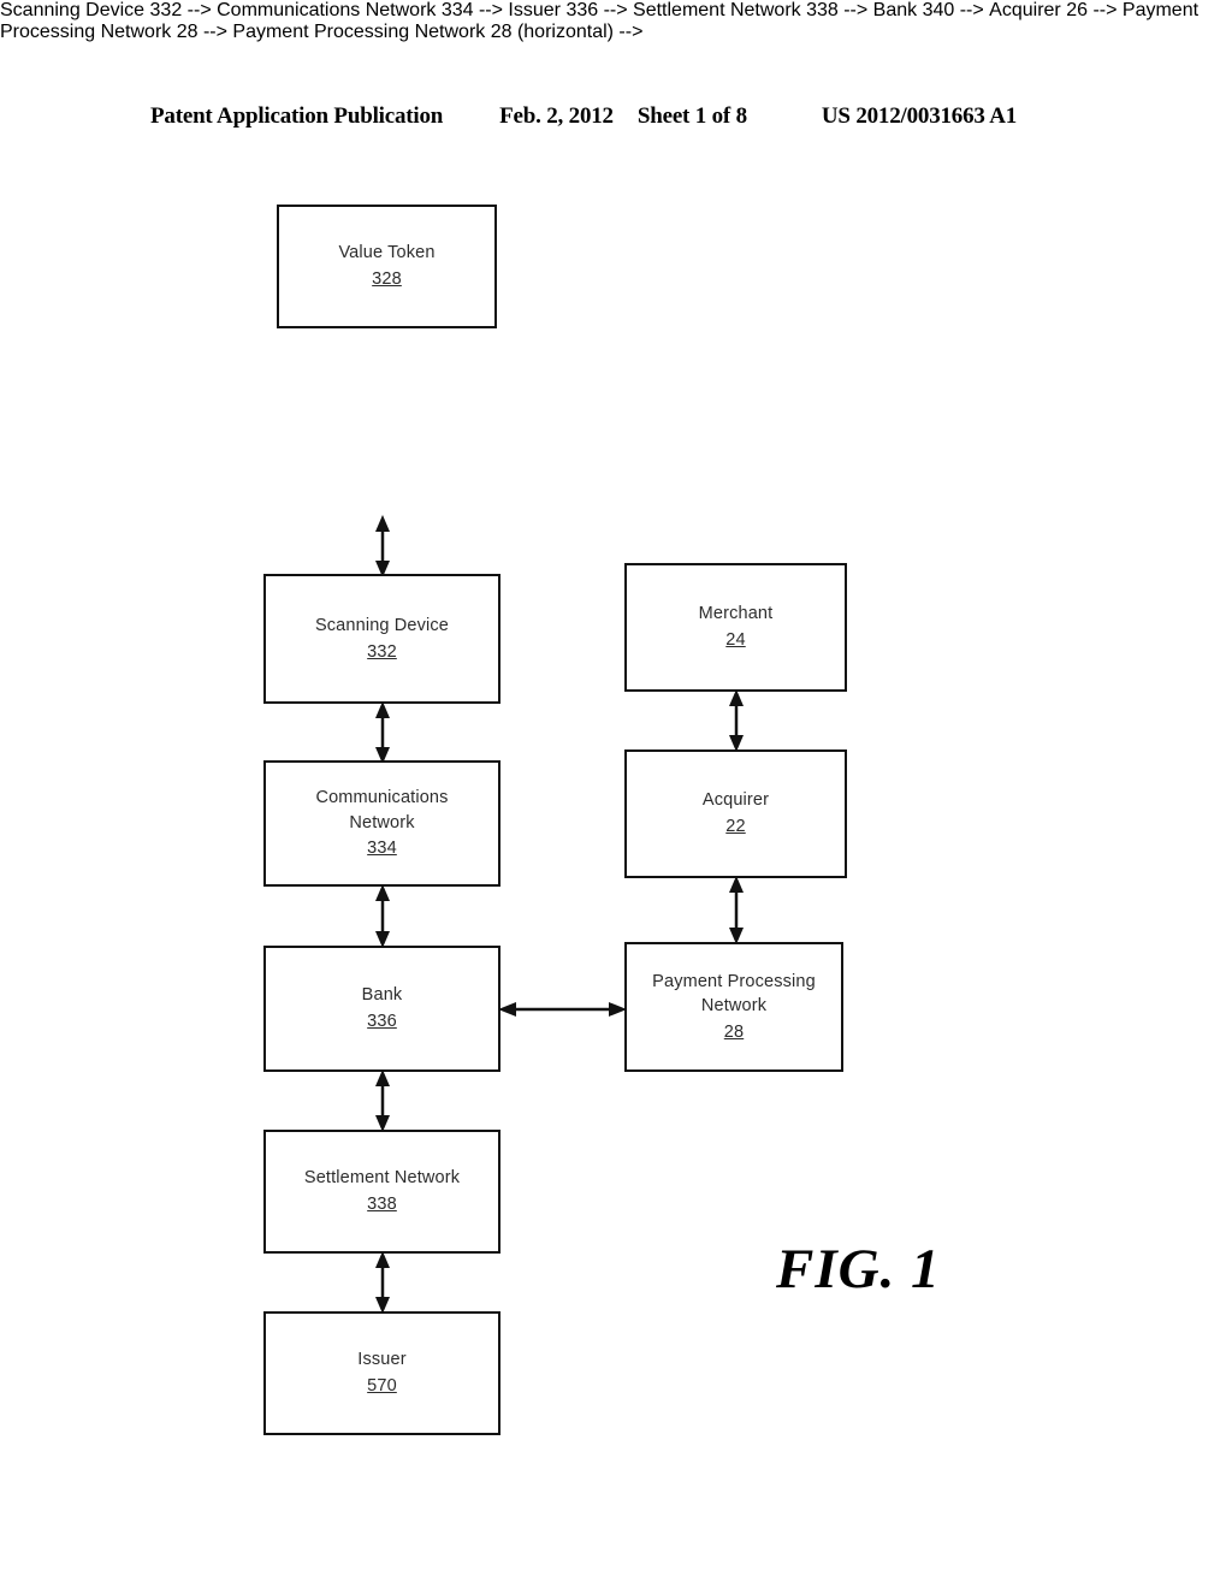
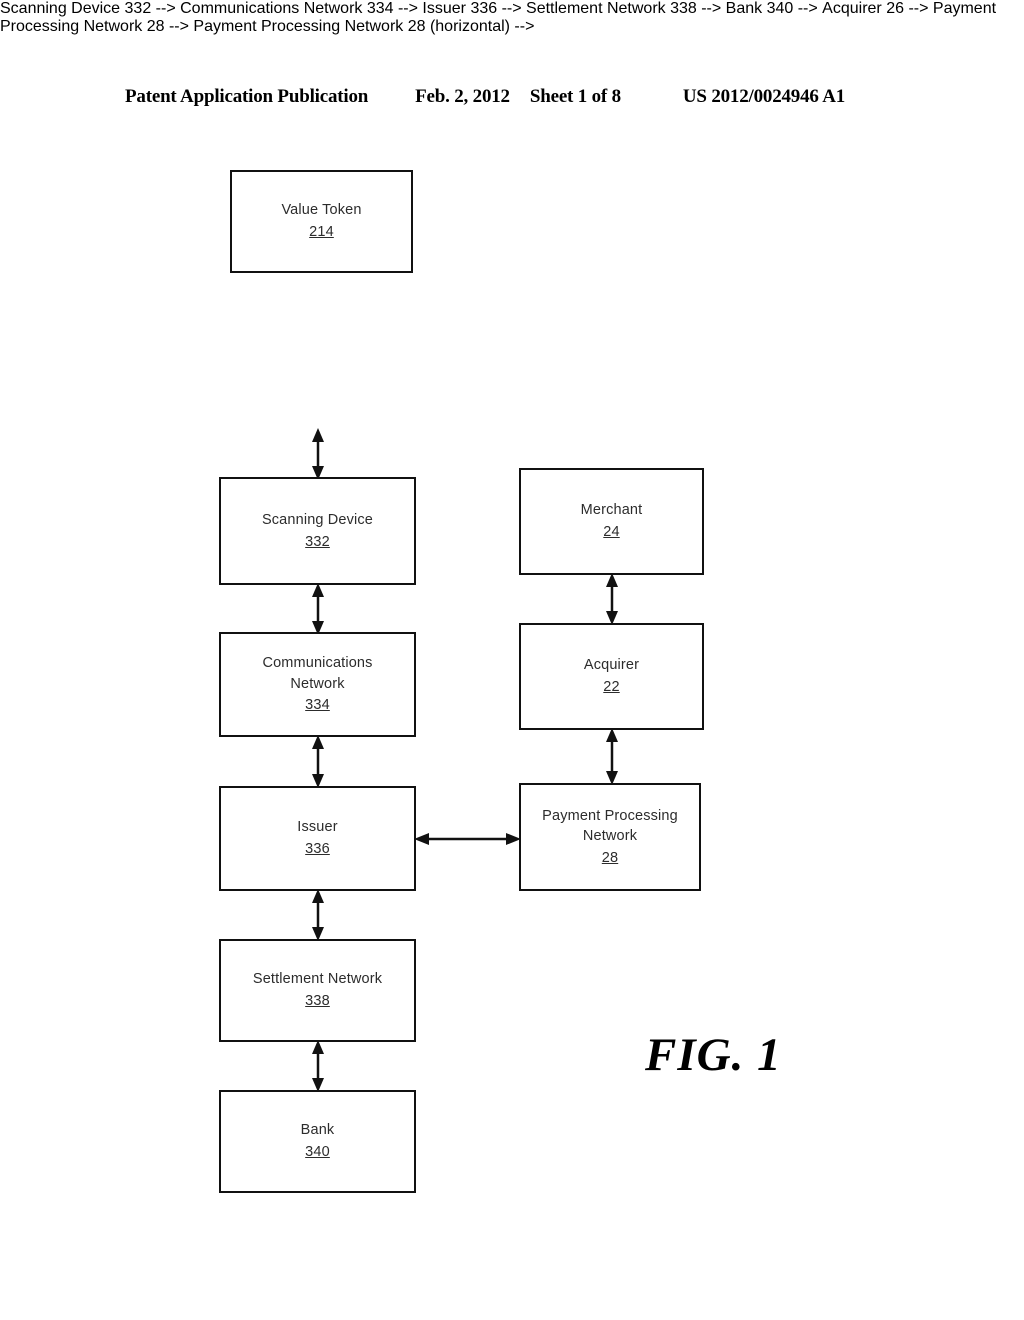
  Patent Application Publication
  Feb. 2, 2012
  Sheet 1 of 8
- US 2012/0031663 A1
+ US 2012/0024946 A1
  Scanning Device 332 --> Communications Network 334 --> Issuer 336 --> Settlement Network 338 --> Bank 340 --> Acquirer 26 --> Payment Processing Network 28 --> Payment Processing Network 28 (horizontal) -->
  Value Token
- 328
+ 214
  Scanning Device
  332
  Communications
  Network
  334
- Bank
+ Issuer
  336
  Settlement Network
  338
- Issuer
+ Bank
- 570
+ 340
  Merchant
  24
  Acquirer
  22
  Payment Processing
  Network
  28
  FIG. 1
